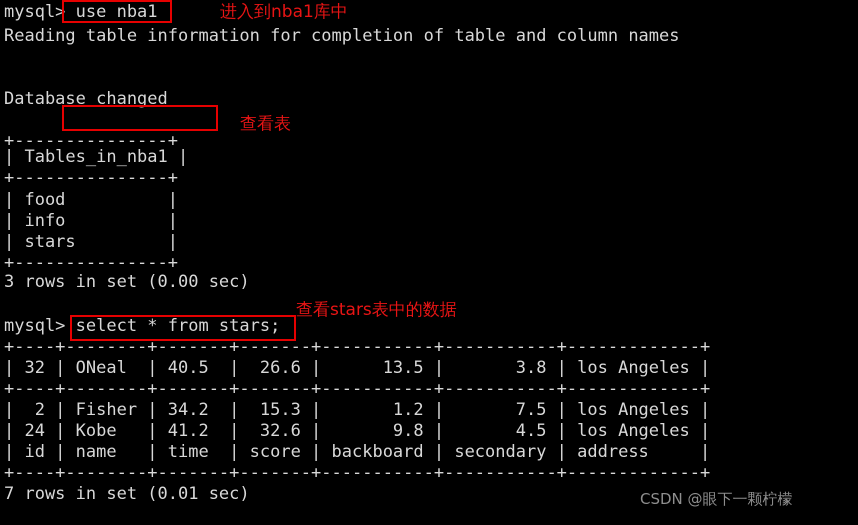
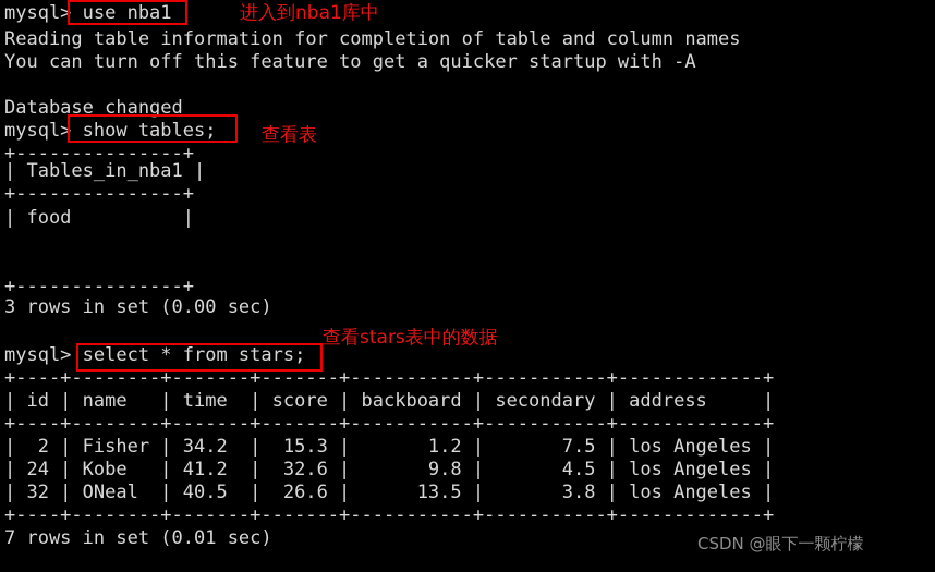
  mysql> use nba1
  Reading table information for completion of table and column names
+ You can turn off this feature to get a quicker startup with -A
  Database changed
+ mysql> show tables;
  +---------------+
  | Tables_in_nba1 |
  +---------------+
  | food |
- | info |
- | stars |
  +---------------+
  3 rows in set (0.00 sec)
  mysql> select * from stars;
  +----+--------+-------+-------+-----------+-----------+-------------+
- | 32 | ONeal | 40.5 | 26.6 | 13.5 | 3.8 | los Angeles |
+ | id | name | time | score | backboard | secondary | address |
  +----+--------+-------+-------+-----------+-----------+-------------+
  | 2 | Fisher | 34.2 | 15.3 | 1.2 | 7.5 | los Angeles |
  | 24 | Kobe | 41.2 | 32.6 | 9.8 | 4.5 | los Angeles |
- | id | name | time | score | backboard | secondary | address |
+ | 32 | ONeal | 40.5 | 26.6 | 13.5 | 3.8 | los Angeles |
  +----+--------+-------+-------+-----------+-----------+-------------+
  7 rows in set (0.01 sec)
  进入到nba1库中
  查看表
  查看stars表中的数据
  CSDN @眼下一颗柠檬
